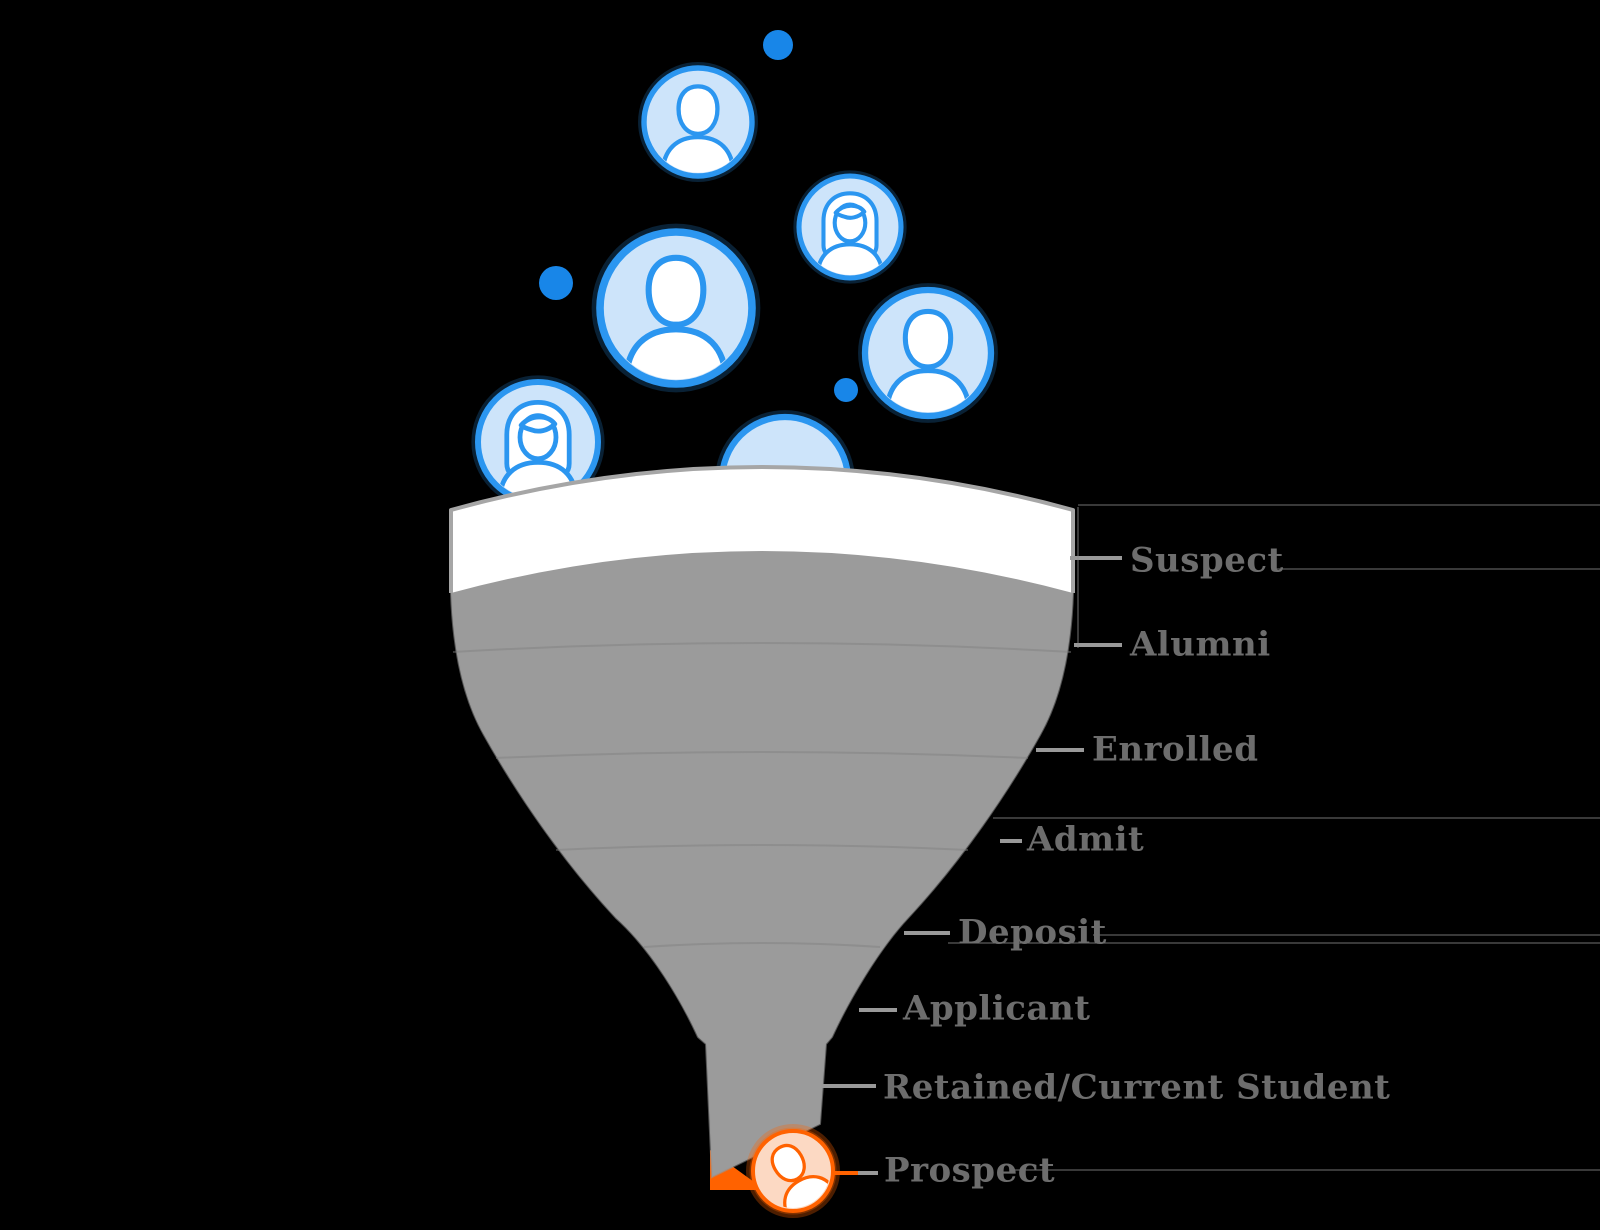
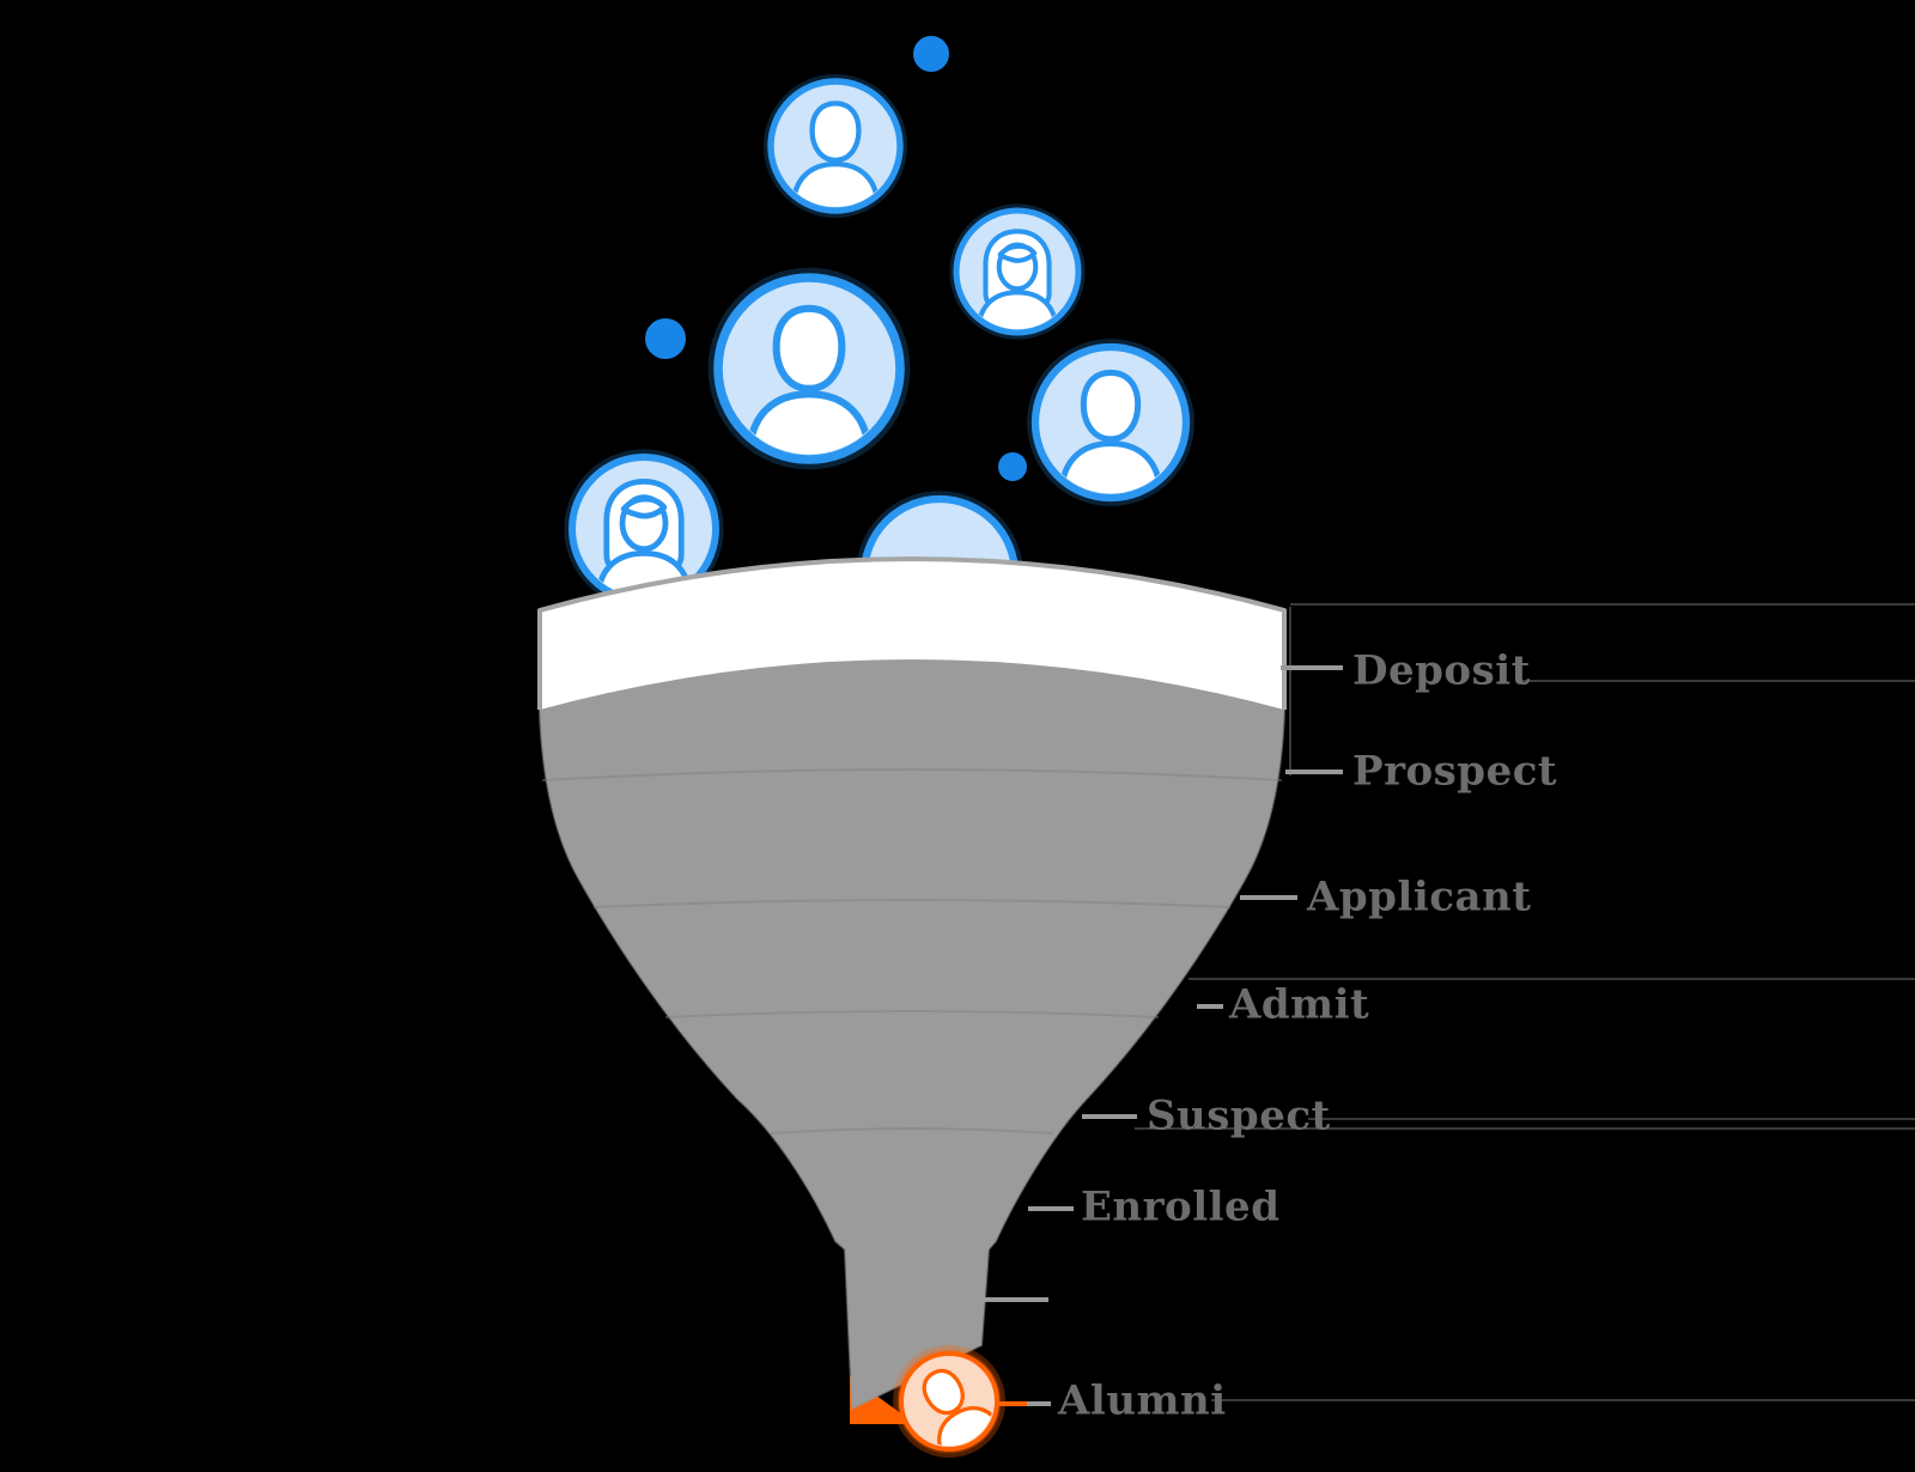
- Suspect
+ Deposit
- Alumni
+ Prospect
- Enrolled
+ Applicant
  Admit
- Deposit
+ Suspect
- Applicant
+ Enrolled
- Retained/Current Student
- Prospect
+ Alumni
